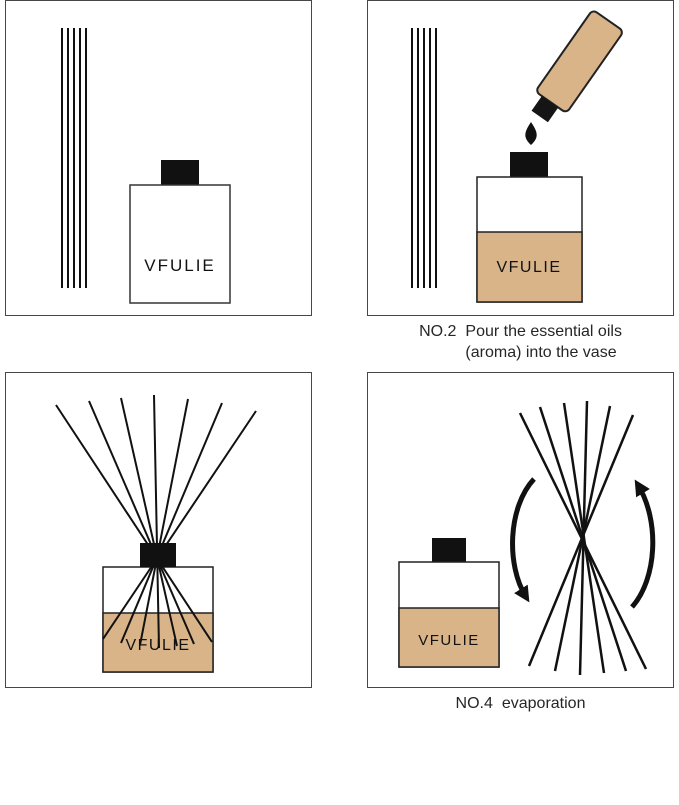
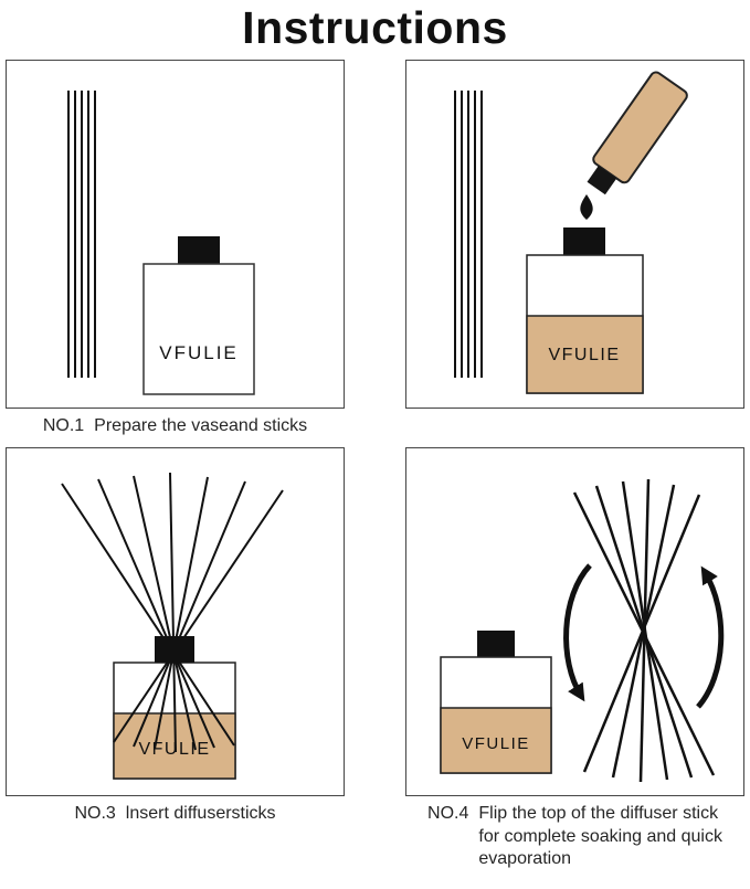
+ Instructions
  VFULIE
+ NO.1
+ Prepare the vaseand sticks
  VFULIE
- NO.2
- Pour the essential oils
- (aroma) into the vase
  VFULIE
+ NO.3
+ lnsert diffusersticks
  VFULIE
  NO.4
+ Flip the top of the diffuser stick
+ for complete soaking and quick
  evaporation
